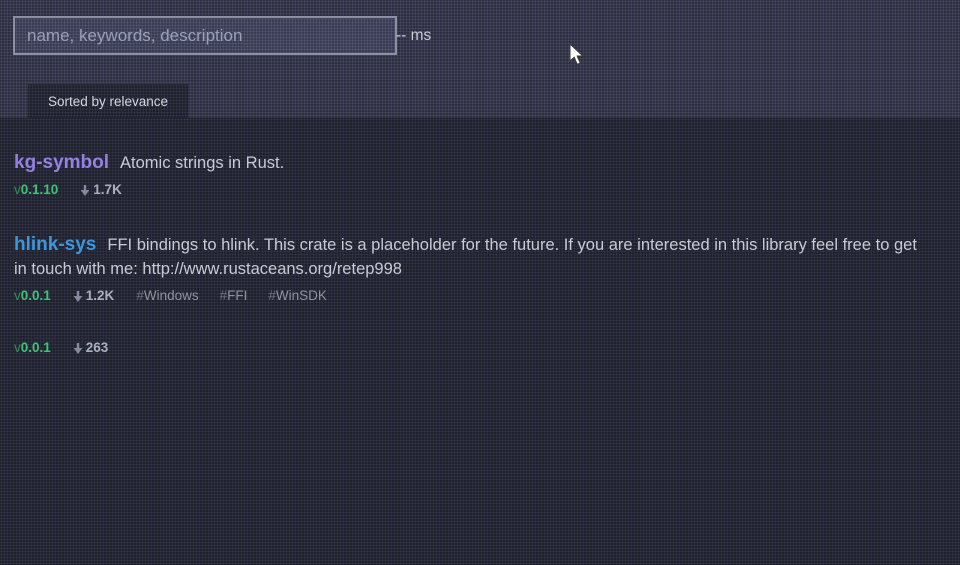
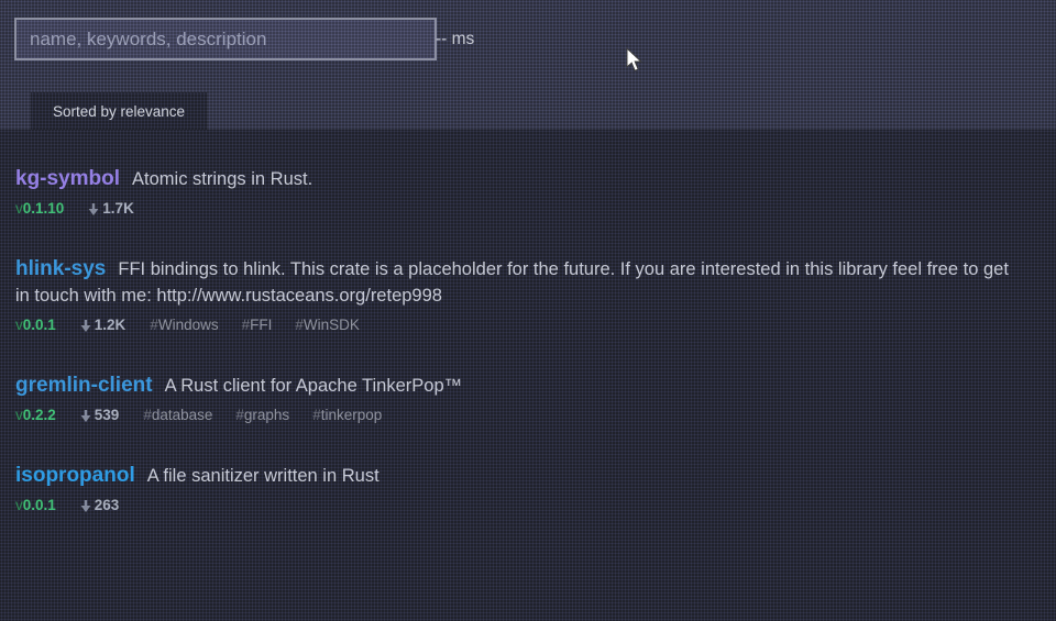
  name, keywords, description
  -- ms
  Sorted by relevance
  kg-symbol Atomic strings in Rust.
  v0.1.10
  1.7K
  hlink-sys FFI bindings to hlink. This crate is a placeholder for the future. If you are interested in this library feel free to get in touch with me: http://www.rustaceans.org/retep998
  v0.0.1
  1.2K
  #Windows #FFI #WinSDK
+ gremlin-client A Rust client for Apache TinkerPop™
+ v0.2.2
+ 539
+ #database #graphs #tinkerpop
+ isopropanol A file sanitizer written in Rust
  v0.0.1
  263
